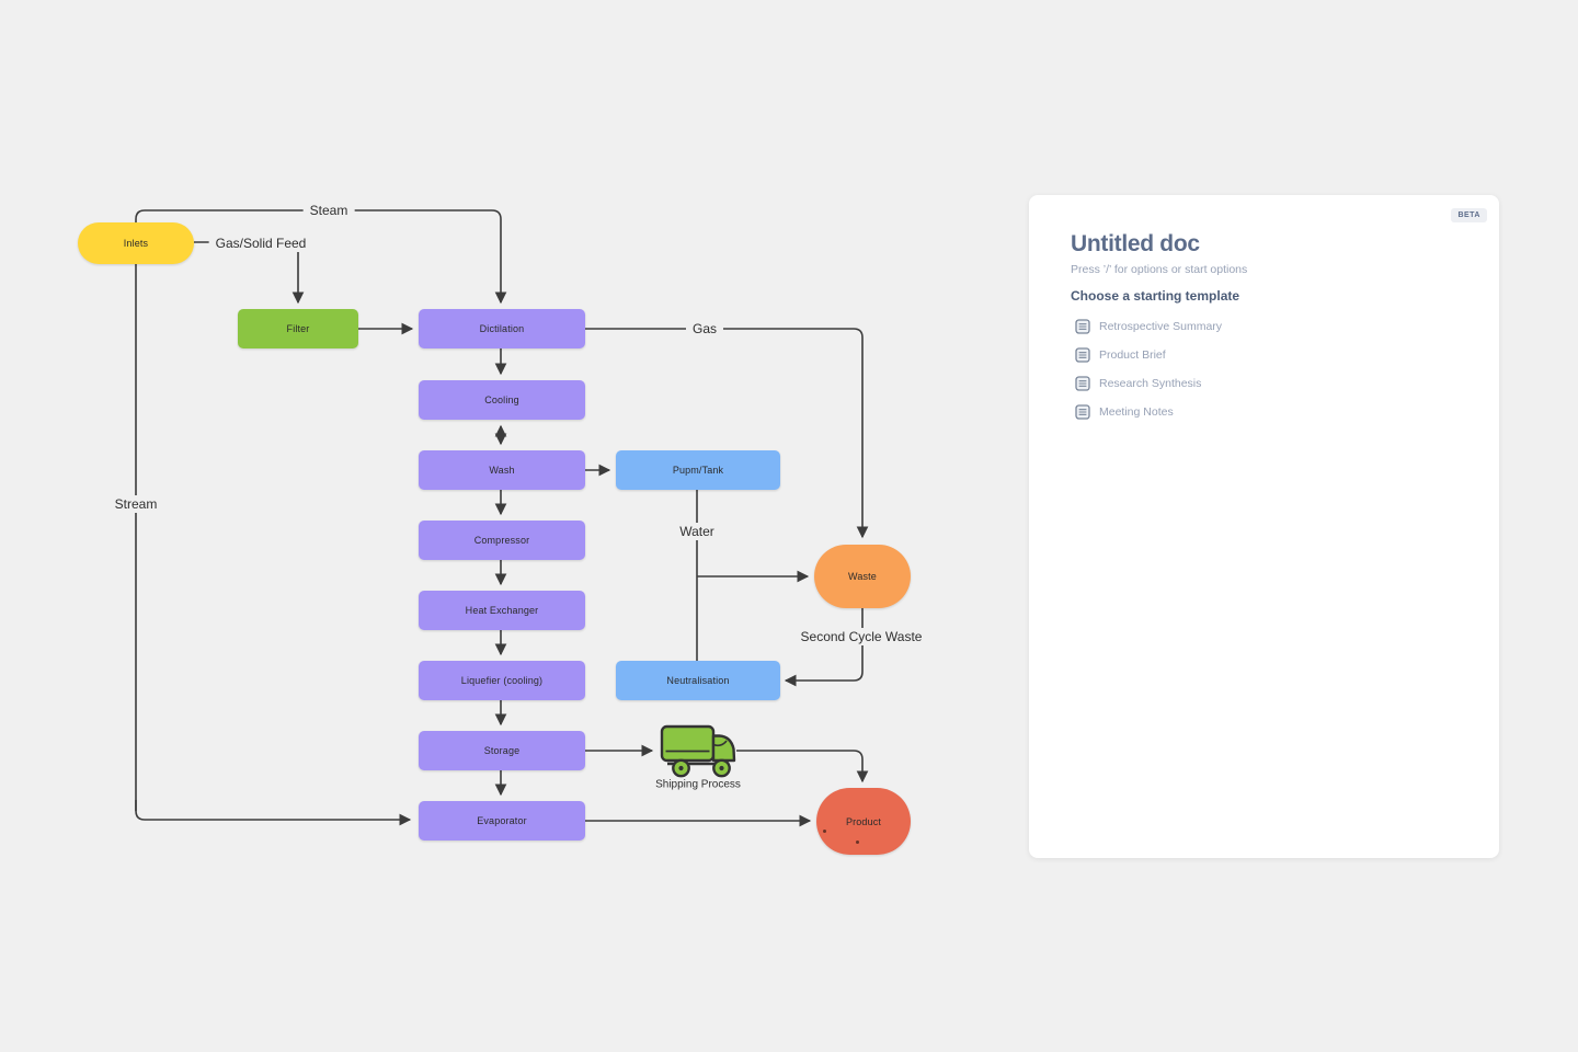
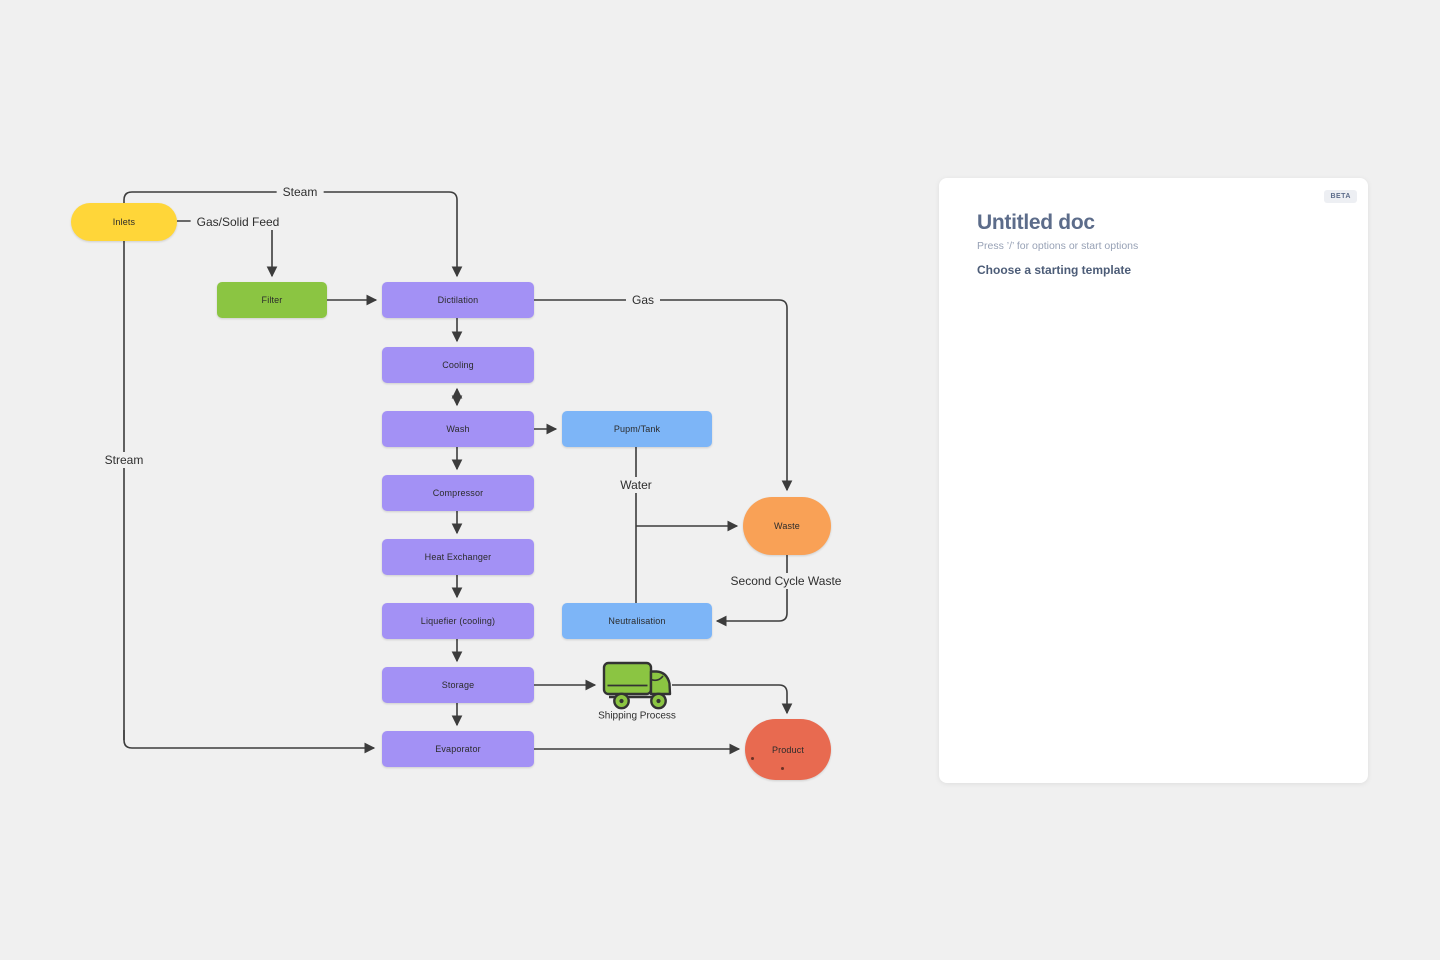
  Inlets
  Filter
  Dictilation
  Cooling
  Wash
  Pupm/Tank
  Compressor
  Heat Exchanger
  Liquefier (cooling)
  Neutralisation
  Storage
  Evaporator
  Waste
  Product
  Steam
  Gas/Solid Feed
  Gas
  Water
  Second Cycle Waste
  Stream
  Shipping Process
  Untitled doc
  Press ’/’ for options or start options
  Choose a starting template
- Retrospective Summary
- Product Brief
- Research Synthesis
- Meeting Notes
